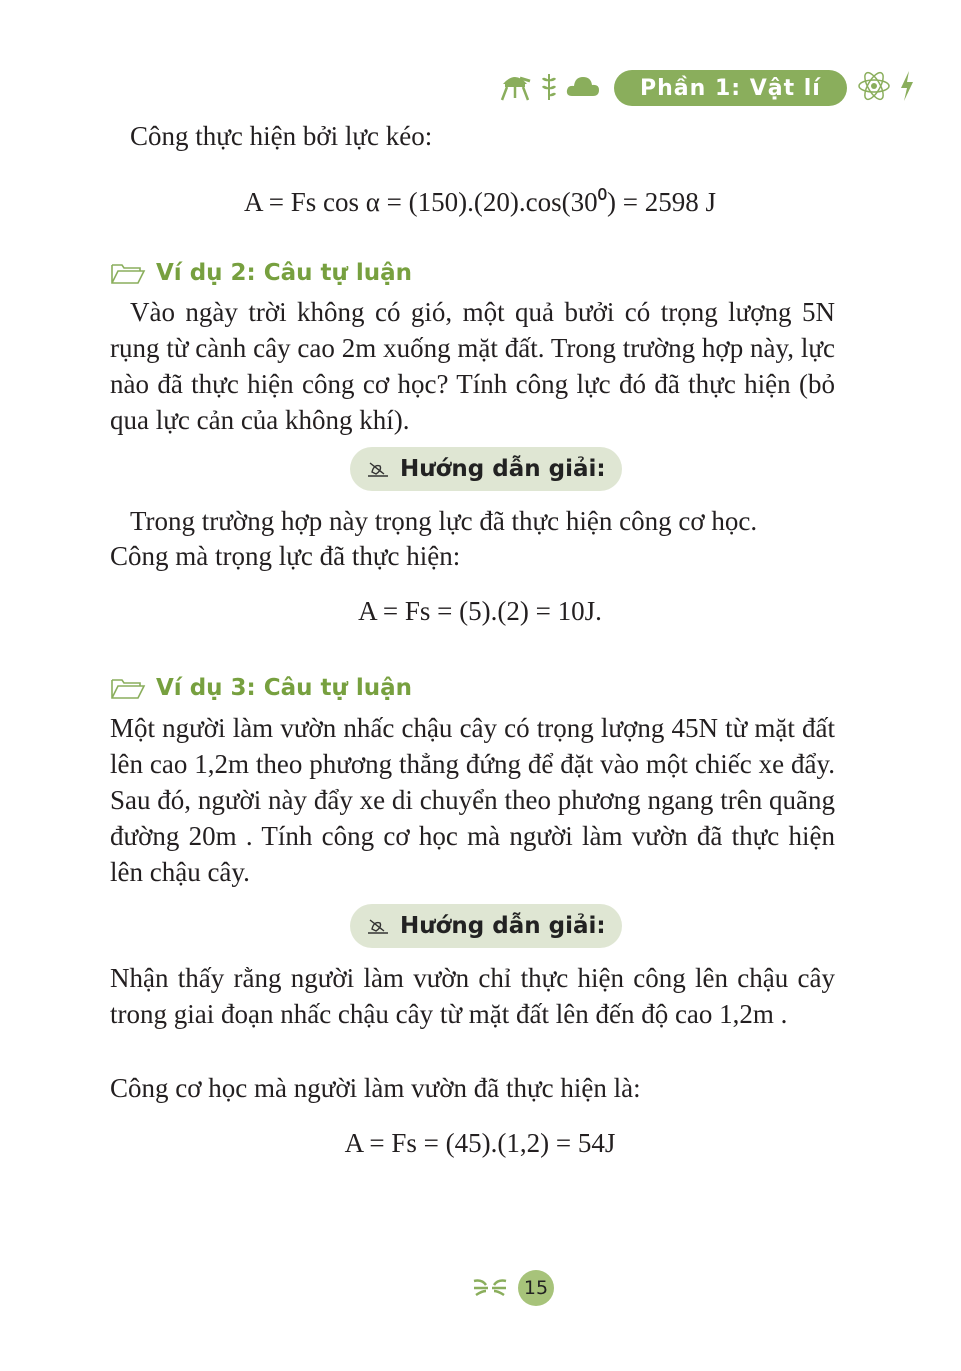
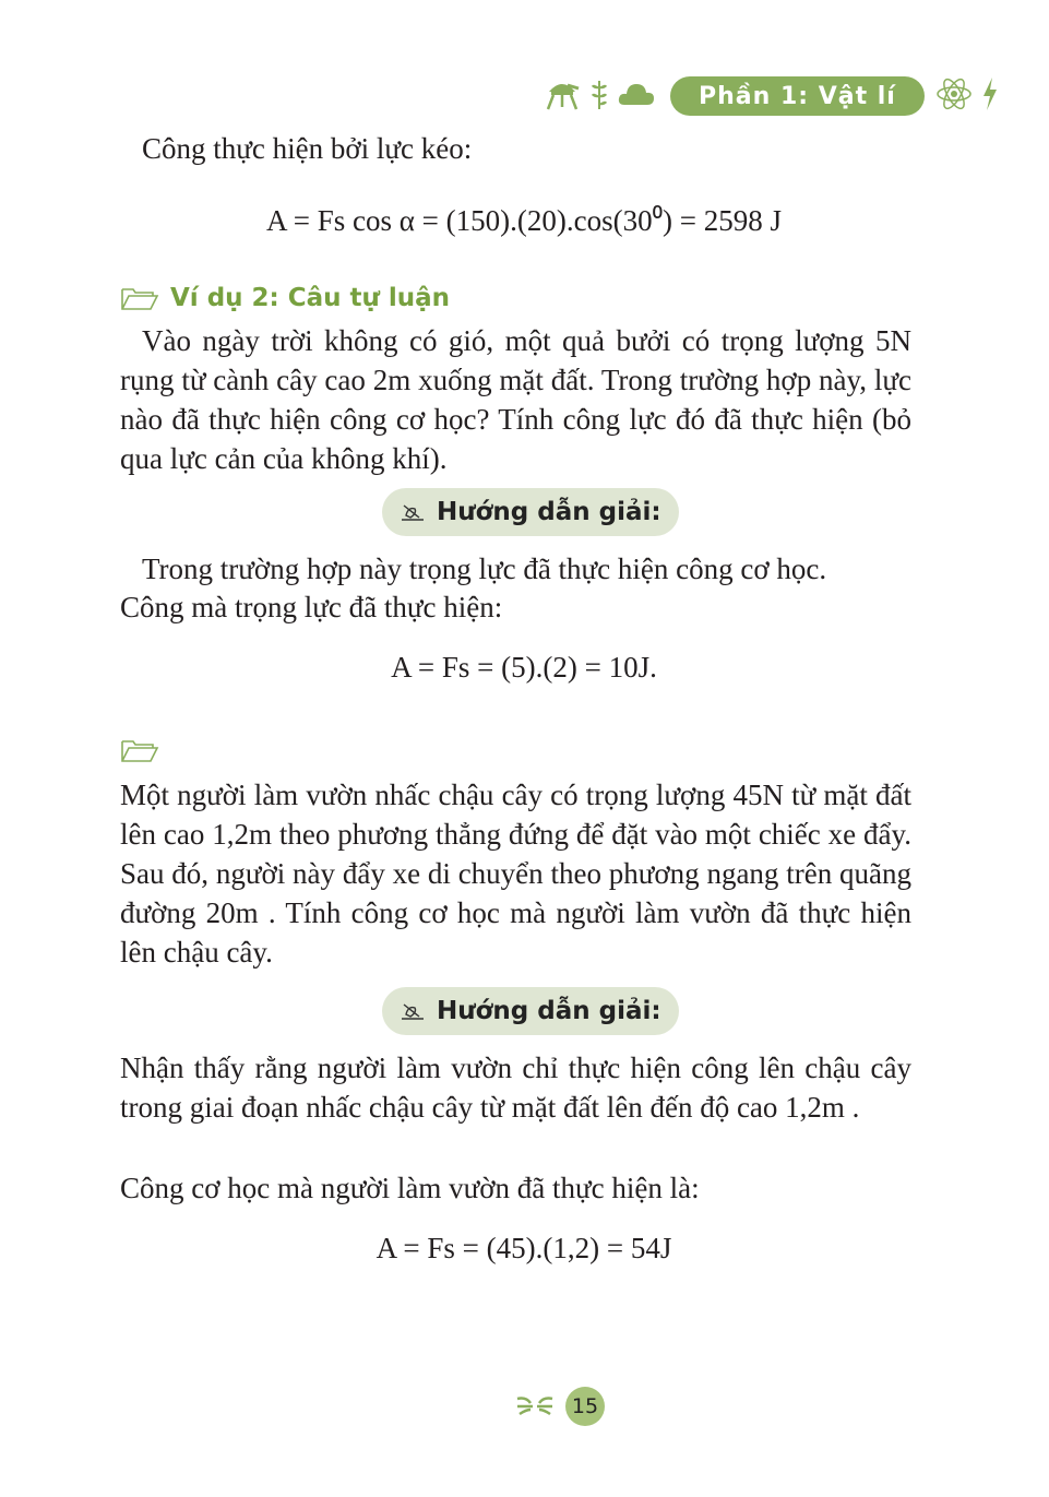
  Phần 1: Vật lí
  Công thực hiện bởi lực kéo:
  A = Fs cos α = (150).(20).cos(30⁰) = 2598 J
  Ví dụ 2: Câu tự luận
  Vào ngày trời không có gió, một quả bưởi có trọng lượng 5N rụng từ cành cây cao 2m xuống mặt đất. Trong trường hợp này, lực nào đã thực hiện công cơ học? Tính công lực đó đã thực hiện (bỏ qua lực cản của không khí).
  Hướng dẫn giải:
  Trong trường hợp này trọng lực đã thực hiện công cơ học.
  Công mà trọng lực đã thực hiện:
  A = Fs = (5).(2) = 10J.
- Ví dụ 3: Câu tự luận
  Một người làm vườn nhấc chậu cây có trọng lượng 45N từ mặt đất lên cao 1,2m theo phương thẳng đứng để đặt vào một chiếc xe đẩy. Sau đó, người này đẩy xe di chuyển theo phương ngang trên quãng đường 20m . Tính công cơ học mà người làm vườn đã thực hiện lên chậu cây.
  Hướng dẫn giải:
  Nhận thấy rằng người làm vườn chỉ thực hiện công lên chậu cây trong giai đoạn nhấc chậu cây từ mặt đất lên đến độ cao 1,2m .
  Công cơ học mà người làm vườn đã thực hiện là:
  A = Fs = (45).(1,2) = 54J
  15
